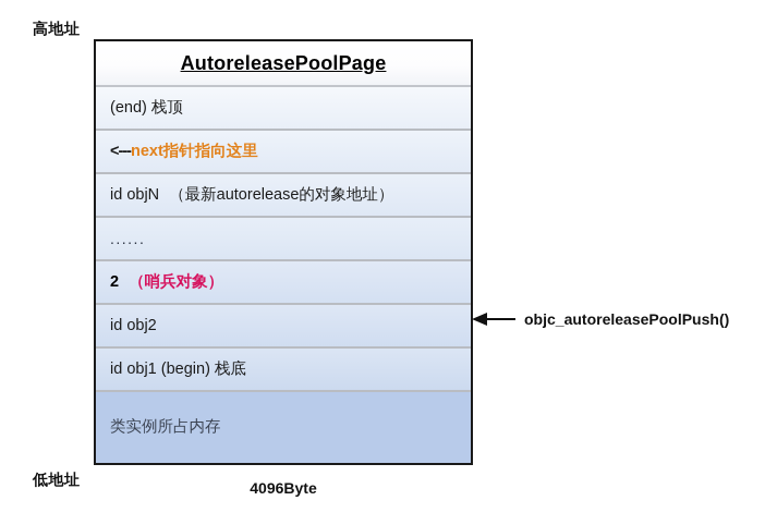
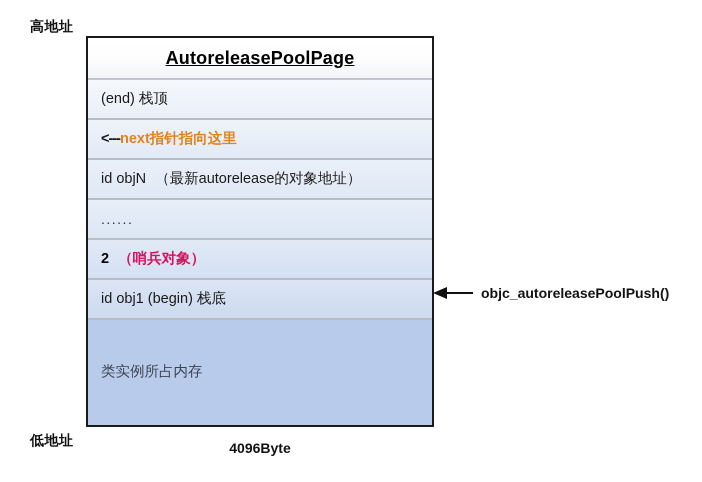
  高地址
  AutoreleasePoolPage
  (end) 栈顶
  <---
  next指针指向这里
  id objN
  （最新autorelease的对象地址）
  ......
  2
  （哨兵对象）
- id obj2
  id obj1 (begin) 栈底
  类实例所占内存
  objc_autoreleasePoolPush()
  低地址
  4096Byte
